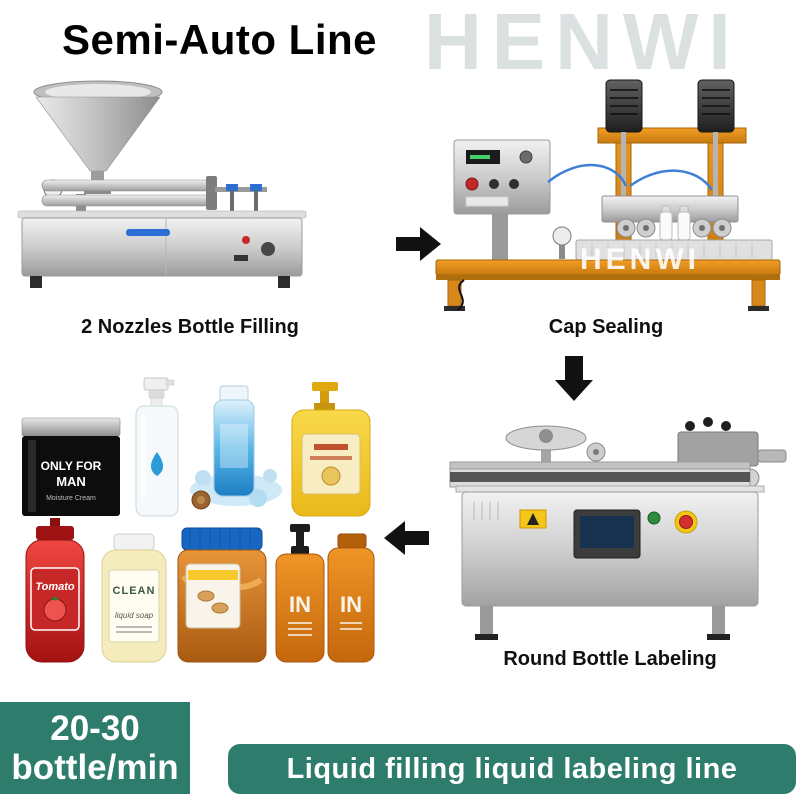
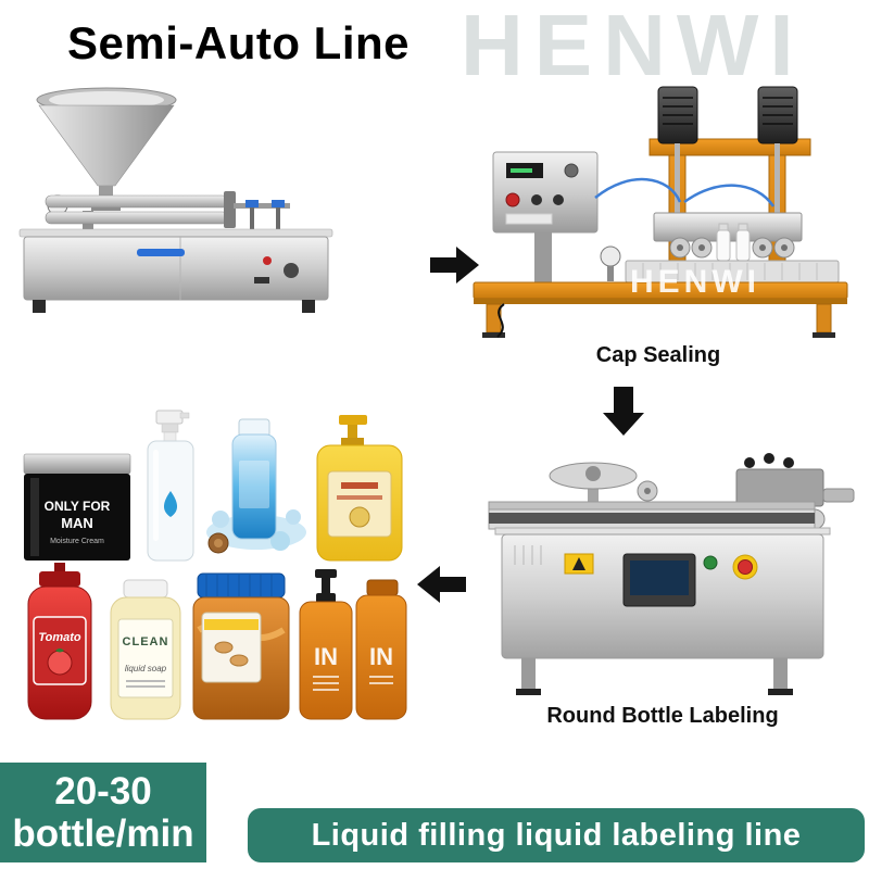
  Semi-Auto Line
  HENWI
- 2 Nozzles Bottle Filling
  HENWI
  Cap Sealing
  Round Bottle Labeling
  ONLY FOR
  MAN
  Tomato
  CLEAN
  liquid soap
  IN
  IN
  20-30
  bottle/min
  Liquid filling liquid labeling line
